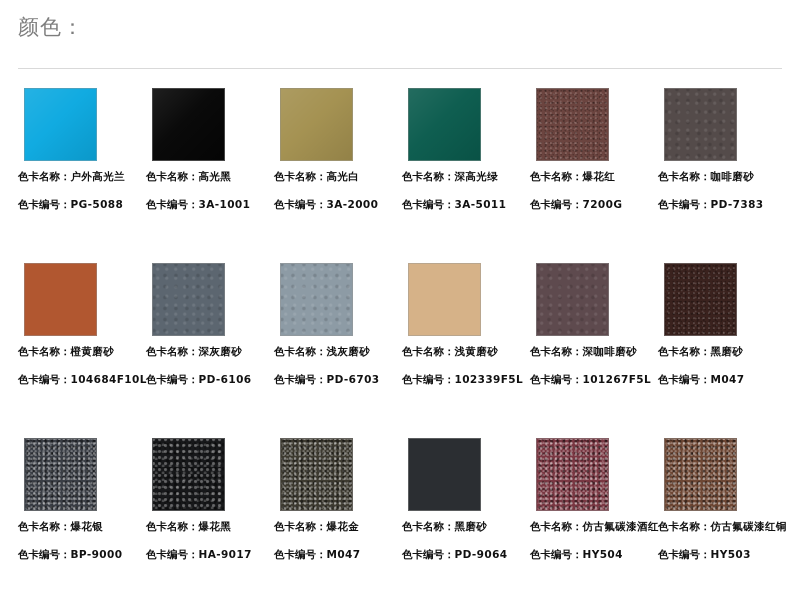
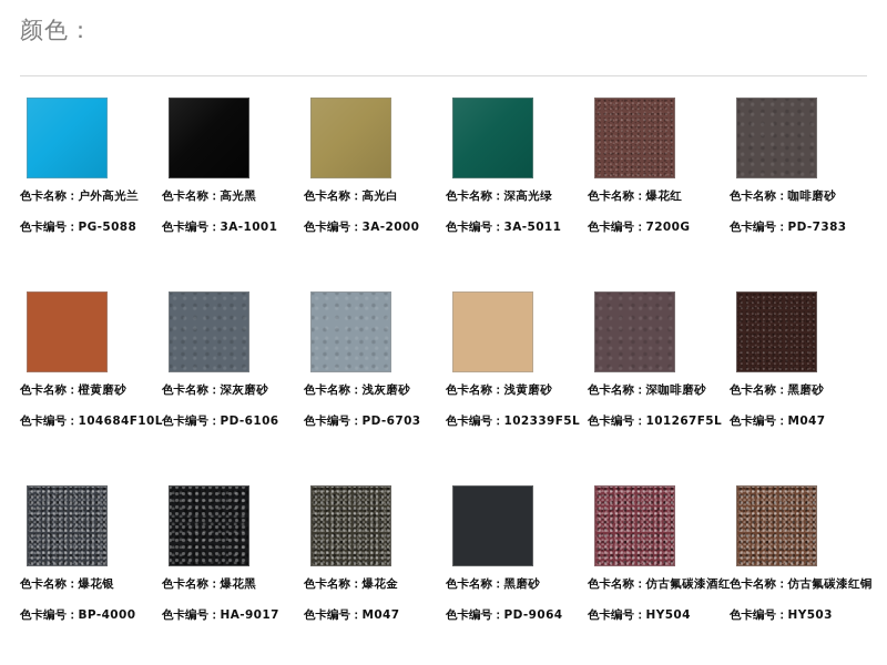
  颜色：
  色卡名称：户外高光兰
  色卡编号：PG-5088
  色卡名称：高光黑
  色卡编号：3A-1001
  色卡名称：高光白
  色卡编号：3A-2000
  色卡名称：深高光绿
  色卡编号：3A-5011
  色卡名称：爆花红
  色卡编号：7200G
  色卡名称：咖啡磨砂
  色卡编号：PD-7383
  色卡名称：橙黄磨砂
  色卡编号：104684F10L
  色卡名称：深灰磨砂
  色卡编号：PD-6106
  色卡名称：浅灰磨砂
  色卡编号：PD-6703
  色卡名称：浅黄磨砂
  色卡编号：102339F5L
  色卡名称：深咖啡磨砂
  色卡编号：101267F5L
  色卡名称：黑磨砂
  色卡编号：M047
  色卡名称：爆花银
- 色卡编号：BP-9000
+ 色卡编号：BP-4000
  色卡名称：爆花黑
  色卡编号：HA-9017
  色卡名称：爆花金
  色卡编号：M047
  色卡名称：黑磨砂
  色卡编号：PD-9064
  色卡名称：仿古氟碳漆酒红
  色卡编号：HY504
  色卡名称：仿古氟碳漆红铜
  色卡编号：HY503
